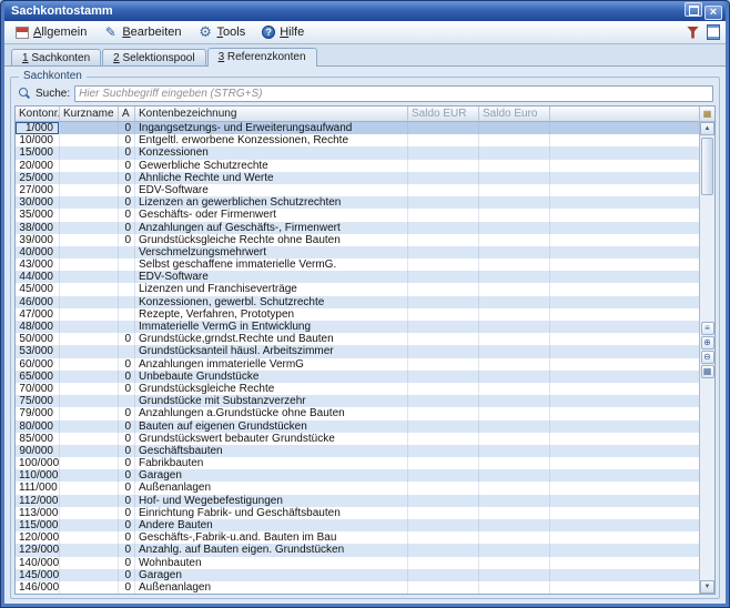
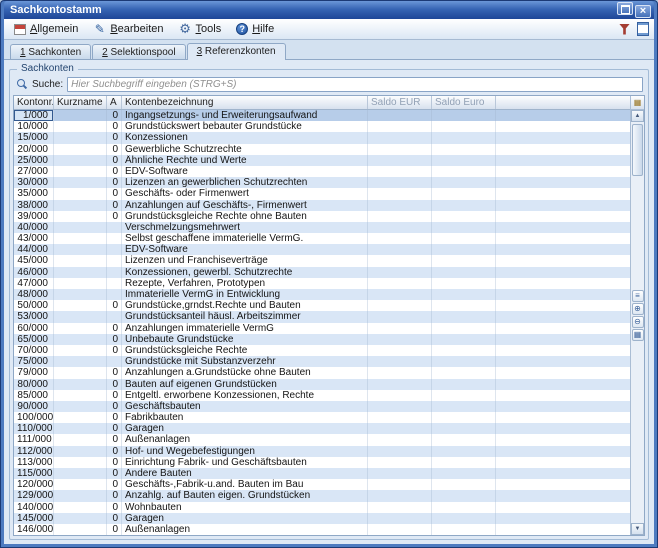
  Sachkontostamm
  Allgemein
  Bearbeiten
  Tools
  Hilfe
  1 Sachkonten
  2 Selektionspool
  3 Referenzkonten
  Sachkonten
  Suche:
  Hier Suchbegriff eingeben (STRG+S)
  Kontonr.
  Kurzname
  A
  Kontenbezeichnung
  Saldo EUR
  Saldo Euro
  1/000
  0
  Ingangsetzungs- und Erweiterungsaufwand
  10/000
  0
- Entgeltl. erworbene Konzessionen, Rechte
+ Grundstückswert bebauter Grundstücke
  15/000
  0
  Konzessionen
  20/000
  0
  Gewerbliche Schutzrechte
  25/000
  0
  Ähnliche Rechte und Werte
  27/000
  0
  EDV-Software
  30/000
  0
  Lizenzen an gewerblichen Schutzrechten
  35/000
  0
  Geschäfts- oder Firmenwert
  38/000
  0
  Anzahlungen auf Geschäfts-, Firmenwert
  39/000
  0
  Grundstücksgleiche Rechte ohne Bauten
  40/000
  Verschmelzungsmehrwert
  43/000
  Selbst geschaffene immaterielle VermG.
  44/000
  EDV-Software
  45/000
  Lizenzen und Franchiseverträge
  46/000
  Konzessionen, gewerbl. Schutzrechte
  47/000
  Rezepte, Verfahren, Prototypen
  48/000
  Immaterielle VermG in Entwicklung
  50/000
  0
  Grundstücke,grndst.Rechte und Bauten
  53/000
  Grundstücksanteil häusl. Arbeitszimmer
  60/000
  0
  Anzahlungen immaterielle VermG
  65/000
  0
  Unbebaute Grundstücke
  70/000
  0
  Grundstücksgleiche Rechte
  75/000
  Grundstücke mit Substanzverzehr
  79/000
  0
  Anzahlungen a.Grundstücke ohne Bauten
  80/000
  0
  Bauten auf eigenen Grundstücken
  85/000
  0
- Grundstückswert bebauter Grundstücke
+ Entgeltl. erworbene Konzessionen, Rechte
  90/000
  0
  Geschäftsbauten
  100/000
  0
  Fabrikbauten
  110/000
  0
  Garagen
  111/000
  0
  Außenanlagen
  112/000
  0
  Hof- und Wegebefestigungen
  113/000
  0
  Einrichtung Fabrik- und Geschäftsbauten
  115/000
  0
  Andere Bauten
  120/000
  0
  Geschäfts-,Fabrik-u.and. Bauten im Bau
  129/000
  0
  Anzahlg. auf Bauten eigen. Grundstücken
  140/000
  0
  Wohnbauten
  145/000
  0
  Garagen
  146/000
  0
  Außenanlagen
  ▦
